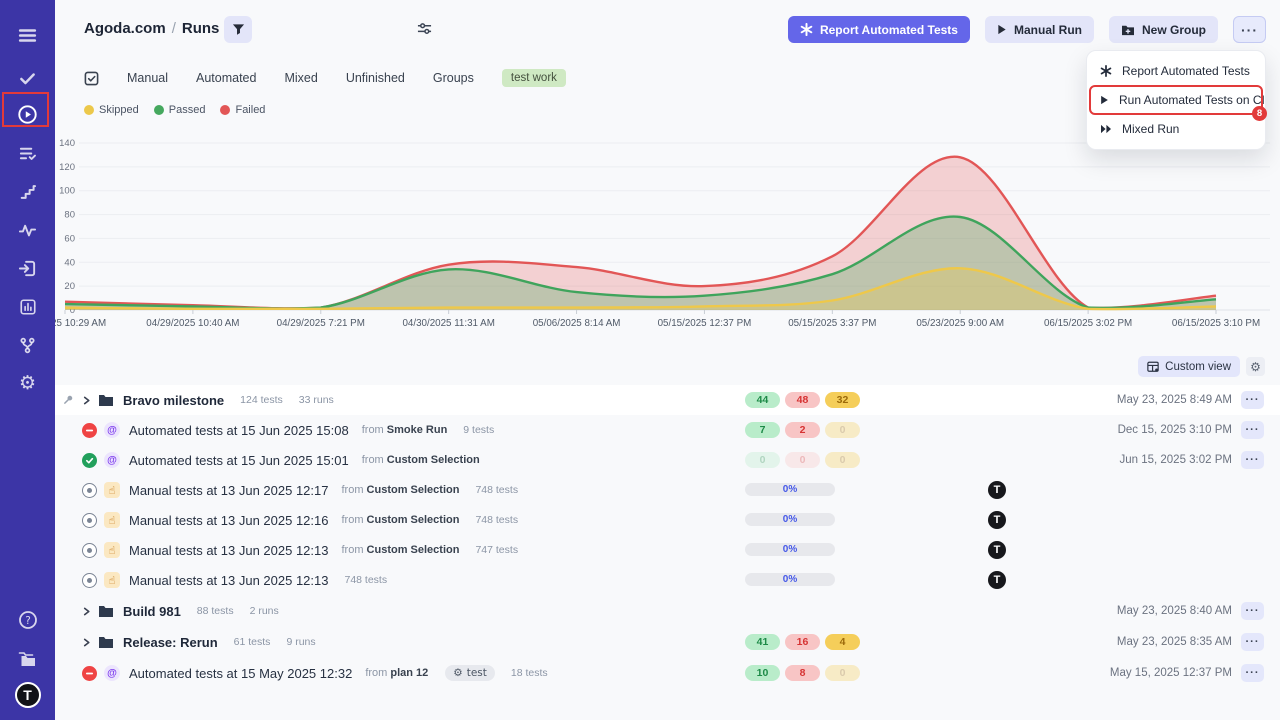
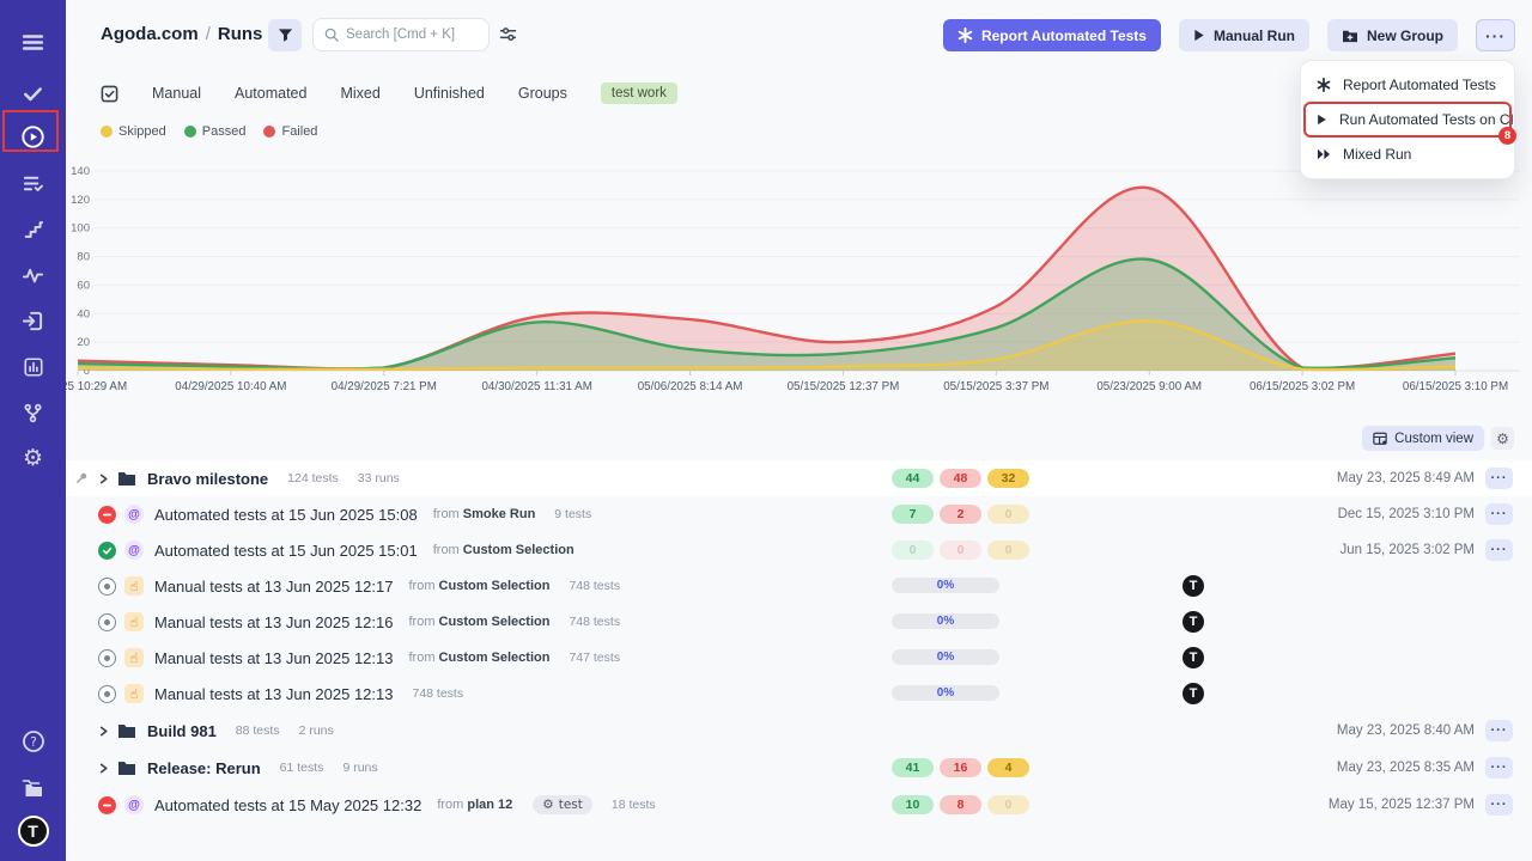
  ⚙
  ?
  T
  Agoda.com / Runs
+ Search [Cmd + K]
  Report Automated Tests
  Manual Run
  New Group
  ···
  Manual
  Automated
  Mixed
  Unfinished
  Groups
  test work
  Skipped
  Passed
  Failed
  140
  120
  100
  80
  60
  40
  20
  0
  04/29/2025 10:40 AM
  04/29/2025 7:21 PM
  04/30/2025 11:31 AM
  05/06/2025 8:14 AM
  05/15/2025 12:37 PM
  05/15/2025 3:37 PM
  05/23/2025 9:00 AM
  06/15/2025 3:02 PM
  06/15/2025 3:10 PM
  Custom view
  ⚙
  Bravo milestone
  124 tests
  33 runs
  44
  48
  32
  May 23, 2025 8:49 AM
  ···
  @
  Automated tests at 15 Jun 2025 15:08
  from Smoke Run
  9 tests
  7
  2
  0
  Dec 15, 2025 3:10 PM
  ···
  @
  Automated tests at 15 Jun 2025 15:01
  from Custom Selection
  0
  0
  0
  Jun 15, 2025 3:02 PM
  ···
  ☝
  Manual tests at 13 Jun 2025 12:17
  from Custom Selection
  748 tests
  0%
  T
  ☝
  Manual tests at 13 Jun 2025 12:16
  from Custom Selection
  748 tests
  0%
  T
  ☝
  Manual tests at 13 Jun 2025 12:13
  from Custom Selection
  747 tests
  0%
  T
  ☝
  Manual tests at 13 Jun 2025 12:13
  748 tests
  0%
  T
  Build 981
  88 tests
  2 runs
  May 23, 2025 8:40 AM
  ···
  Release: Rerun
  61 tests
  9 runs
  41
  16
  4
  May 23, 2025 8:35 AM
  ···
  @
  Automated tests at 15 May 2025 12:32
  from plan 12
  ⚙
  test
  18 tests
  10
  8
  0
  May 15, 2025 12:37 PM
  ···
  Report Automated Tests
  Run Automated Tests on CI
  8
  Mixed Run
